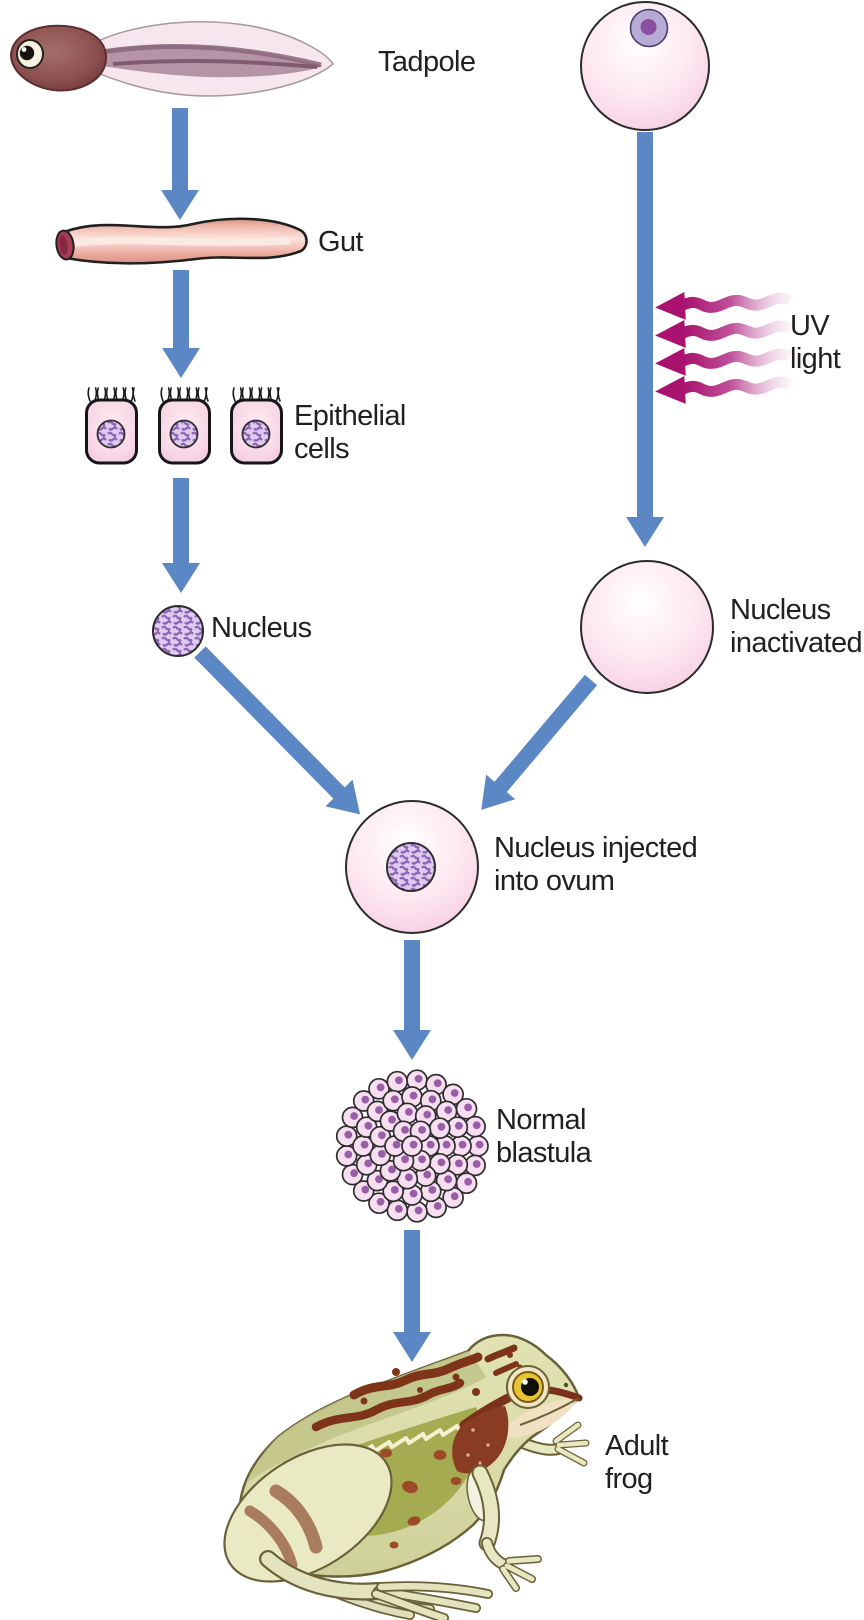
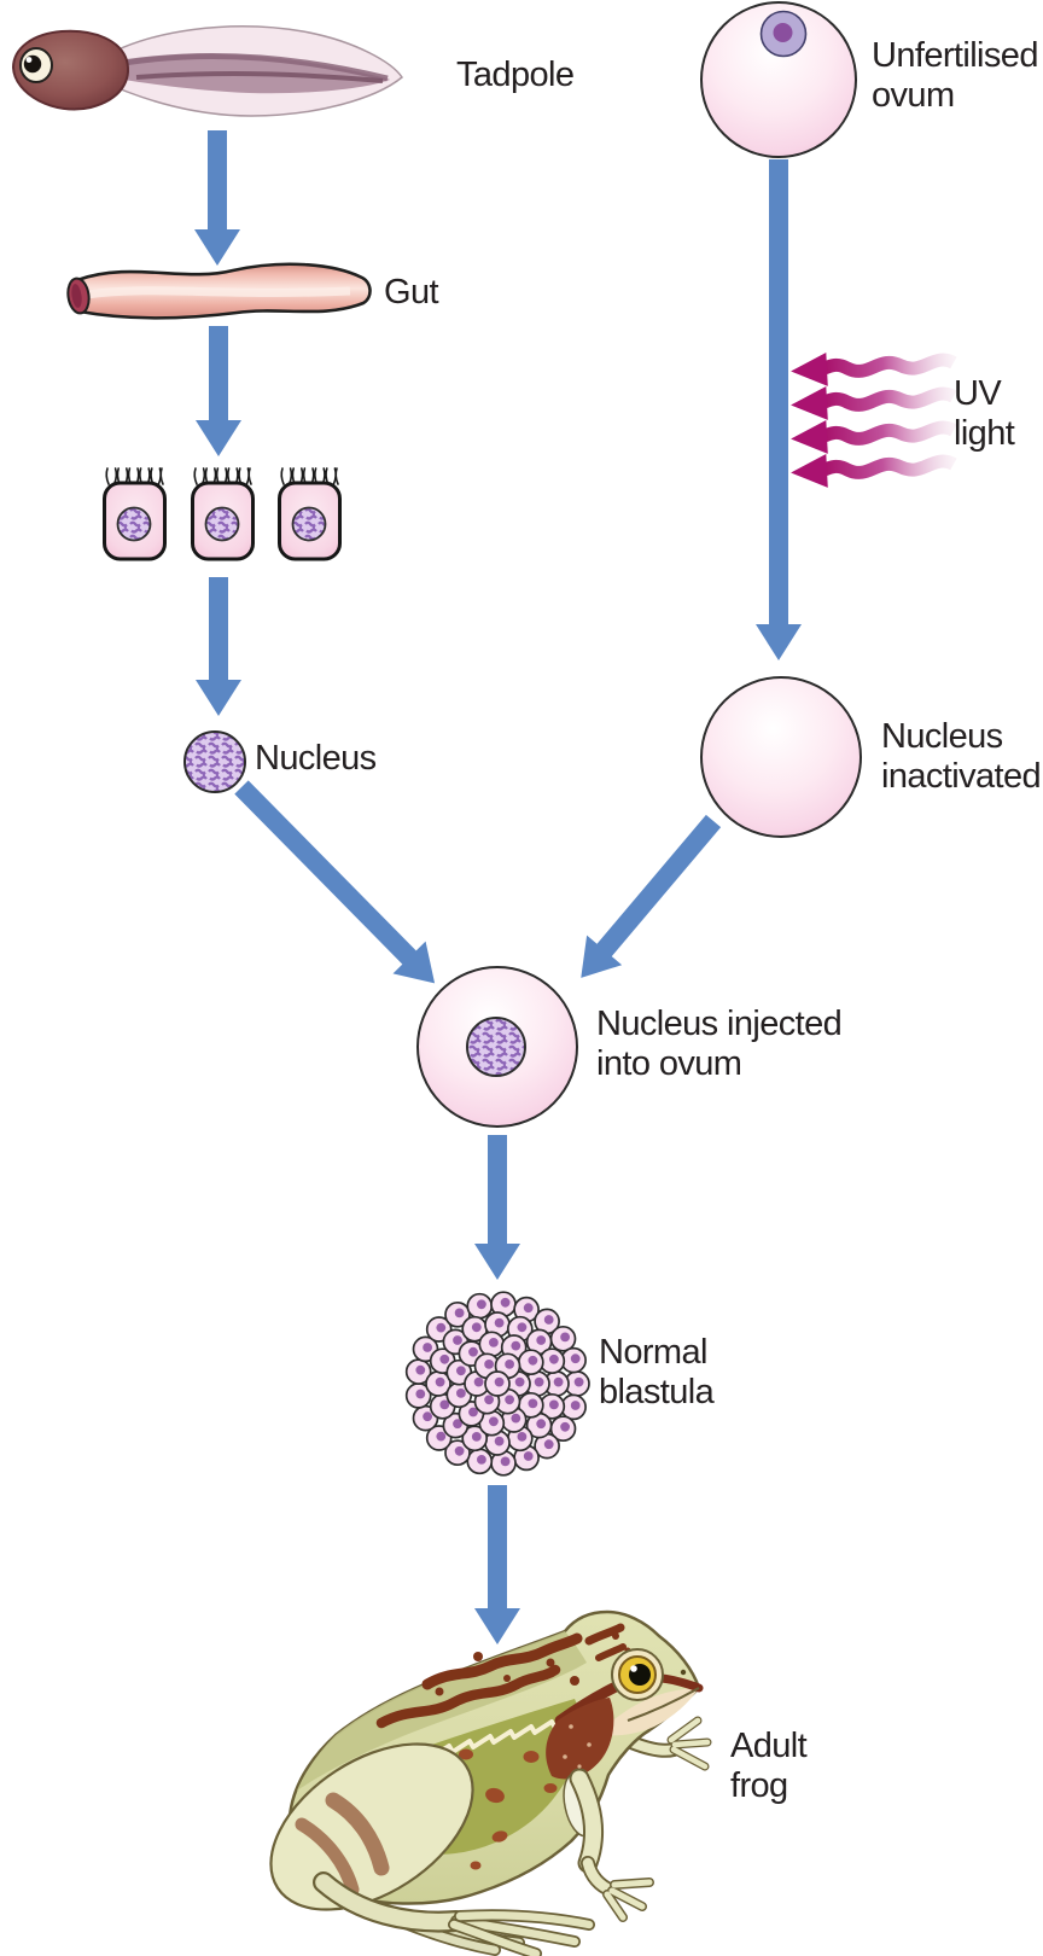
  Tadpole
  Gut
- Epithelial
- cells
  Nucleus
+ Unfertilised
+ ovum
  UV
  light
  Nucleus
  inactivated
  Nucleus injected
  into ovum
  Normal
  blastula
  Adult
  frog
